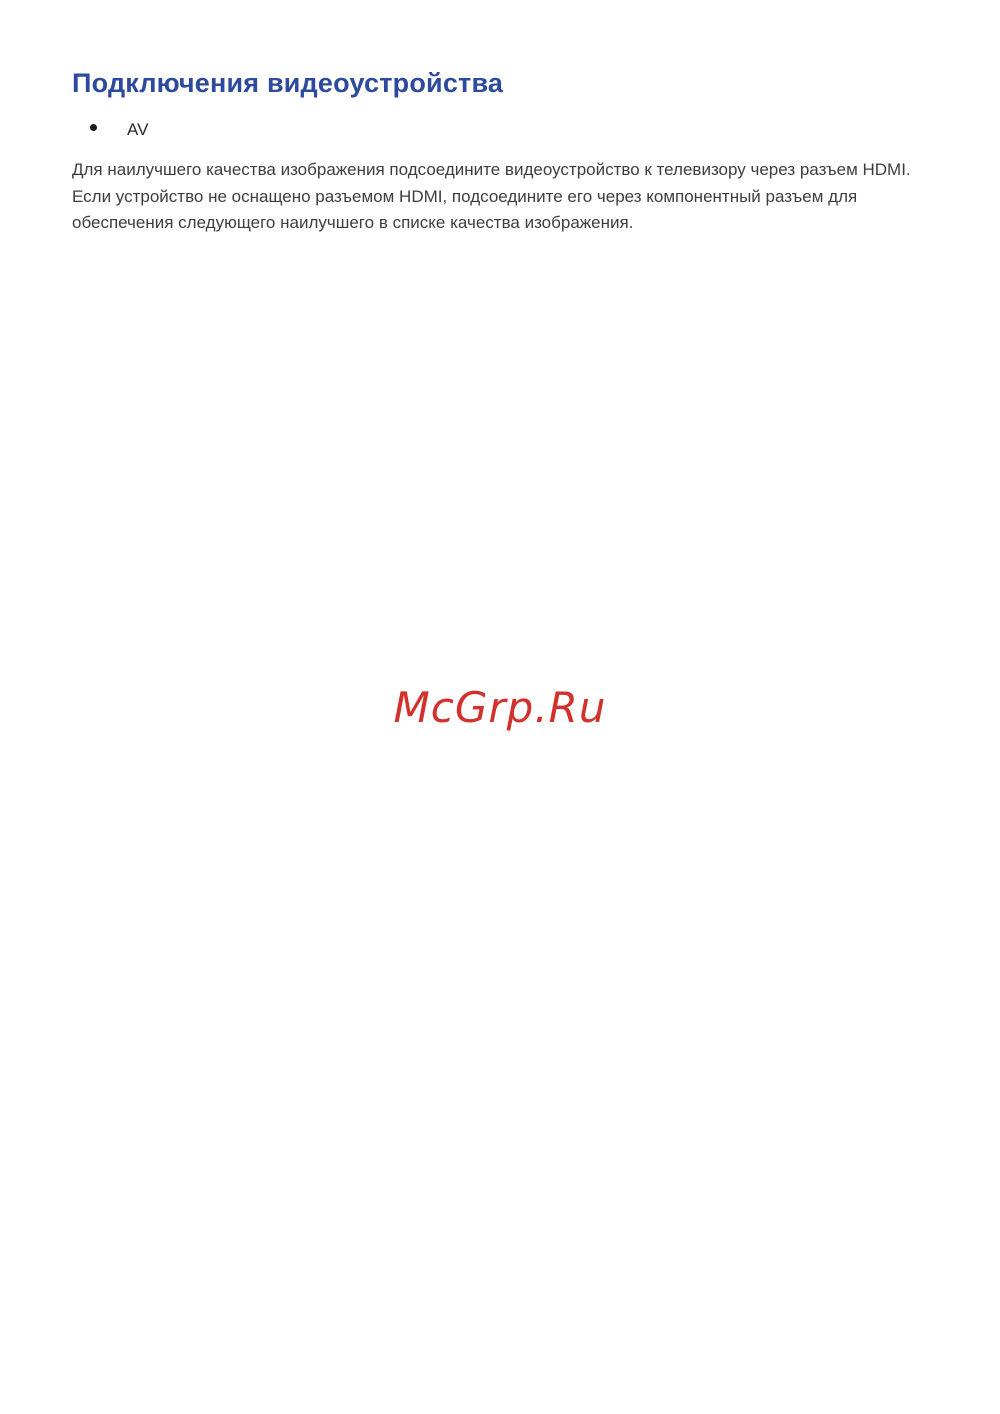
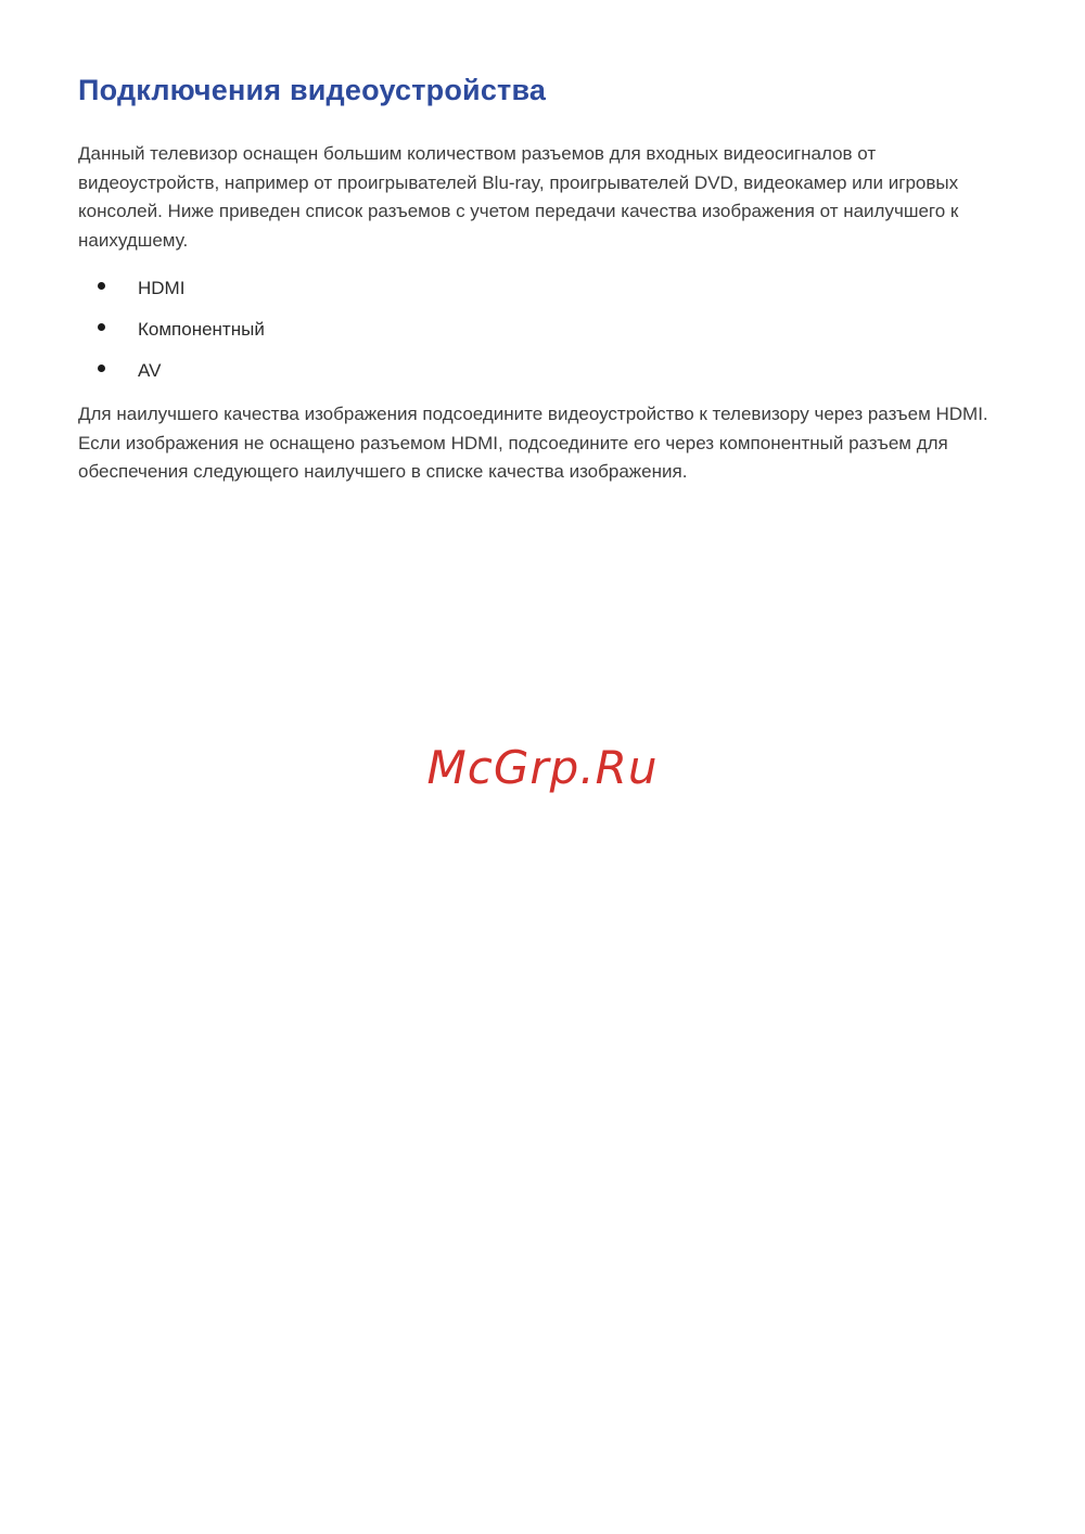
  Подключения видеоустройства
+ Данный телевизор оснащен большим количеством разъемов для входных видеосигналов от видеоустройств, например от проигрывателей Blu-ray, проигрывателей DVD, видеокамер или игровых консолей. Ниже приведен список разъемов с учетом передачи качества изображения от наилучшего к наихудшему.
+ HDMI
+ Компонентный
  AV
- Для наилучшего качества изображения подсоедините видеоустройство к телевизору через разъем HDMI. Если устройство не оснащено разъемом HDMI, подсоедините его через компонентный разъем для обеспечения следующего наилучшего в списке качества изображения.
+ Для наилучшего качества изображения подсоедините видеоустройство к телевизору через разъем HDMI. Если изображения не оснащено разъемом HDMI, подсоедините его через компонентный разъем для обеспечения следующего наилучшего в списке качества изображения.
  McGrp.Ru
